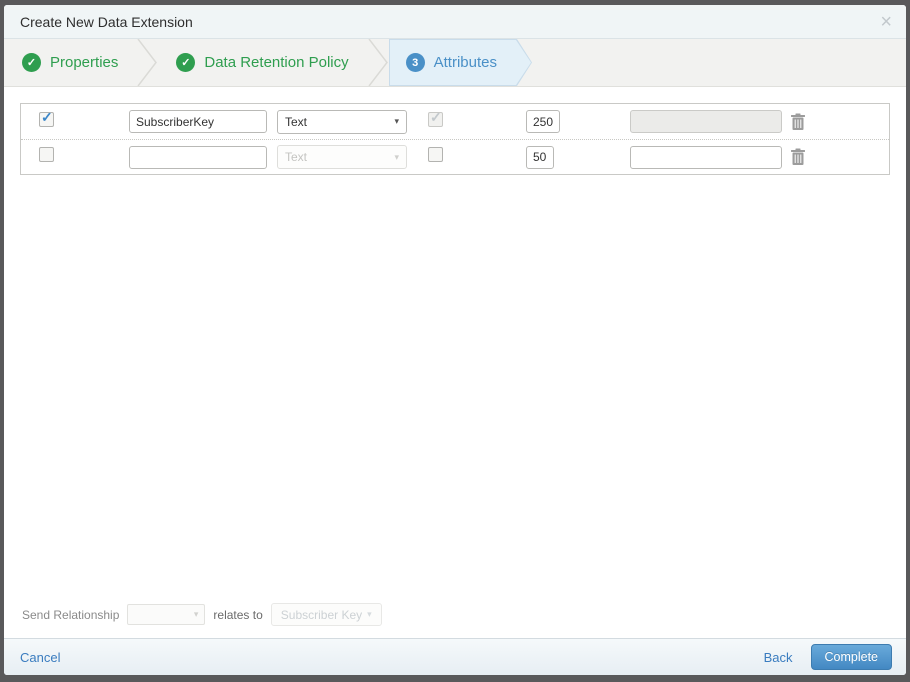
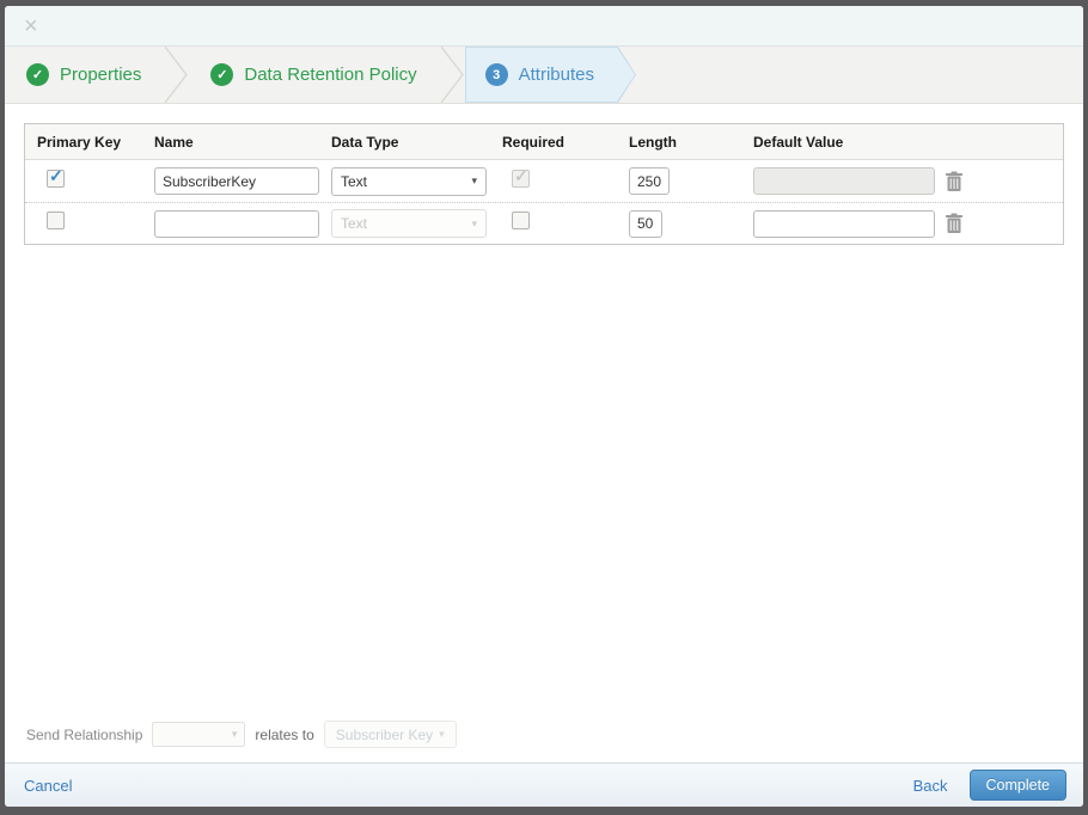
- Create New Data Extension
  ×
  ✓
  Properties
  ✓
  Data Retention Policy
  3
  Attributes
+ Primary Key
+ Name
+ Data Type
+ Required
+ Length
+ Default Value
  SubscriberKey
  Text
  ▾
  250
  Text
  ▾
  50
  Send Relationship
  ▾
  relates to
  Subscriber Key
  ▾
  Cancel
  Back
  Complete
